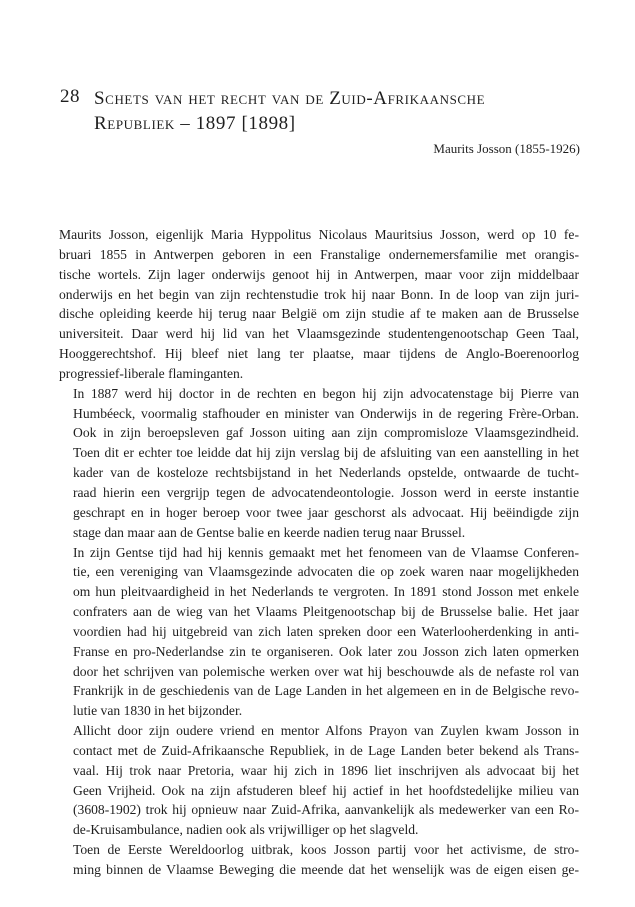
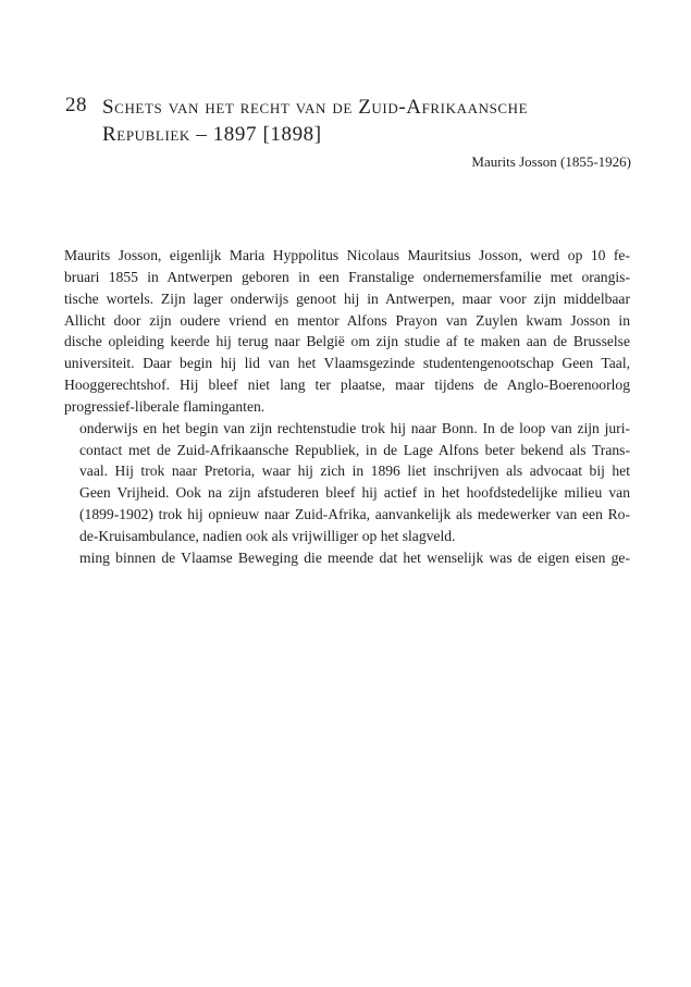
  28
  Schets van het recht van de Zuid-Afrikaansche
  Republiek – 1897 [1898]
  Maurits Josson (1855-1926)
  Maurits Josson, eigenlijk Maria Hyppolitus Nicolaus Mauritsius Josson, werd op 10 fe-
  bruari 1855 in Antwerpen geboren in een Franstalige ondernemersfamilie met orangis-
  tische wortels. Zijn lager onderwijs genoot hij in Antwerpen, maar voor zijn middelbaar
- onderwijs en het begin van zijn rechtenstudie trok hij naar Bonn. In de loop van zijn juri-
+ Allicht door zijn oudere vriend en mentor Alfons Prayon van Zuylen kwam Josson in
  dische opleiding keerde hij terug naar België om zijn studie af te maken aan de Brusselse
- universiteit. Daar werd hij lid van het Vlaamsgezinde studentengenootschap Geen Taal,
+ universiteit. Daar begin hij lid van het Vlaamsgezinde studentengenootschap Geen Taal,
  Hooggerechtshof. Hij bleef niet lang ter plaatse, maar tijdens de Anglo-Boerenoorlog
  progressief-liberale flaminganten.
- In 1887 werd hij doctor in de rechten en begon hij zijn advocatenstage bij Pierre van
- Humbéeck, voormalig stafhouder en minister van Onderwijs in de regering Frère-Orban.
- Ook in zijn beroepsleven gaf Josson uiting aan zijn compromisloze Vlaamsgezindheid.
- Toen dit er echter toe leidde dat hij zijn verslag bij de afsluiting van een aanstelling in het
- kader van de kosteloze rechtsbijstand in het Nederlands opstelde, ontwaarde de tucht-
- raad hierin een vergrijp tegen de advocatendeontologie. Josson werd in eerste instantie
- geschrapt en in hoger beroep voor twee jaar geschorst als advocaat. Hij beëindigde zijn
- stage dan maar aan de Gentse balie en keerde nadien terug naar Brussel.
- In zijn Gentse tijd had hij kennis gemaakt met het fenomeen van de Vlaamse Conferen-
- tie, een vereniging van Vlaamsgezinde advocaten die op zoek waren naar mogelijkheden
- om hun pleitvaardigheid in het Nederlands te vergroten. In 1891 stond Josson met enkele
- confraters aan de wieg van het Vlaams Pleitgenootschap bij de Brusselse balie. Het jaar
- voordien had hij uitgebreid van zich laten spreken door een Waterlooherdenking in anti-
- Franse en pro-Nederlandse zin te organiseren. Ook later zou Josson zich laten opmerken
- door het schrijven van polemische werken over wat hij beschouwde als de nefaste rol van
- Frankrijk in de geschiedenis van de Lage Landen in het algemeen en in de Belgische revo-
- lutie van 1830 in het bijzonder.
- Allicht door zijn oudere vriend en mentor Alfons Prayon van Zuylen kwam Josson in
+ onderwijs en het begin van zijn rechtenstudie trok hij naar Bonn. In de loop van zijn juri-
- contact met de Zuid-Afrikaansche Republiek, in de Lage Landen beter bekend als Trans-
+ contact met de Zuid-Afrikaansche Republiek, in de Lage Alfons beter bekend als Trans-
  vaal. Hij trok naar Pretoria, waar hij zich in 1896 liet inschrijven als advocaat bij het
  Geen Vrijheid. Ook na zijn afstuderen bleef hij actief in het hoofdstedelijke milieu van
- (3608-1902) trok hij opnieuw naar Zuid-Afrika, aanvankelijk als medewerker van een Ro-
+ (1899-1902) trok hij opnieuw naar Zuid-Afrika, aanvankelijk als medewerker van een Ro-
  de-Kruisambulance, nadien ook als vrijwilliger op het slagveld.
- Toen de Eerste Wereldoorlog uitbrak, koos Josson partij voor het activisme, de stro-
  ming binnen de Vlaamse Beweging die meende dat het wenselijk was de eigen eisen ge-
